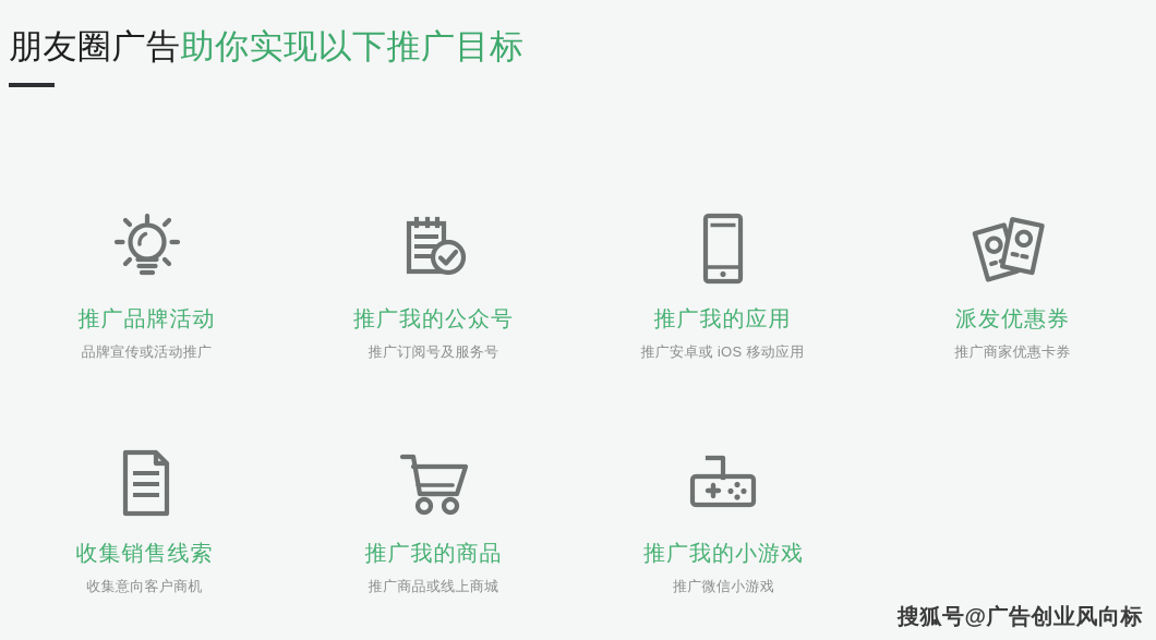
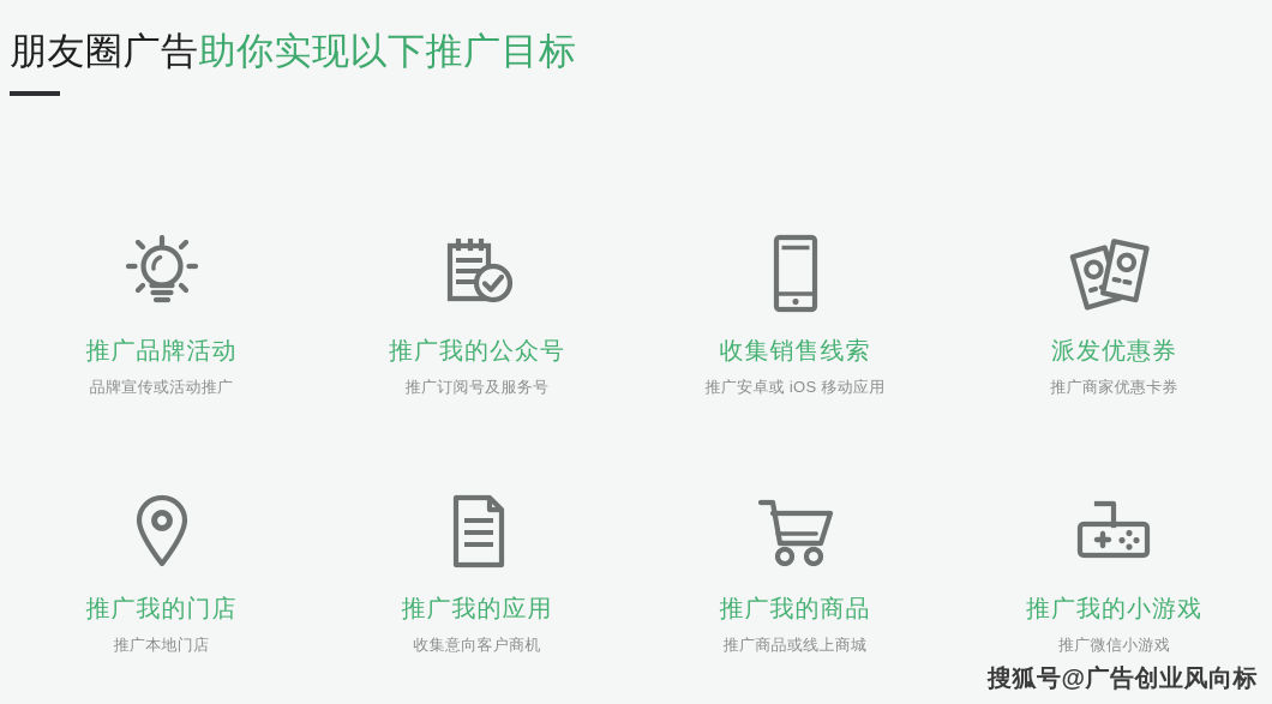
  朋友圈广告助你实现以下推广目标
  推广品牌活动
  品牌宣传或活动推广
  推广我的公众号
  推广订阅号及服务号
- 推广我的应用
+ 收集销售线索
  推广安卓或 iOS 移动应用
  派发优惠券
  推广商家优惠卡券
+ 推广我的门店
+ 推广本地门店
- 收集销售线索
+ 推广我的应用
  收集意向客户商机
  推广我的商品
  推广商品或线上商城
  推广我的小游戏
  推广微信小游戏
  搜狐号@广告创业风向标
